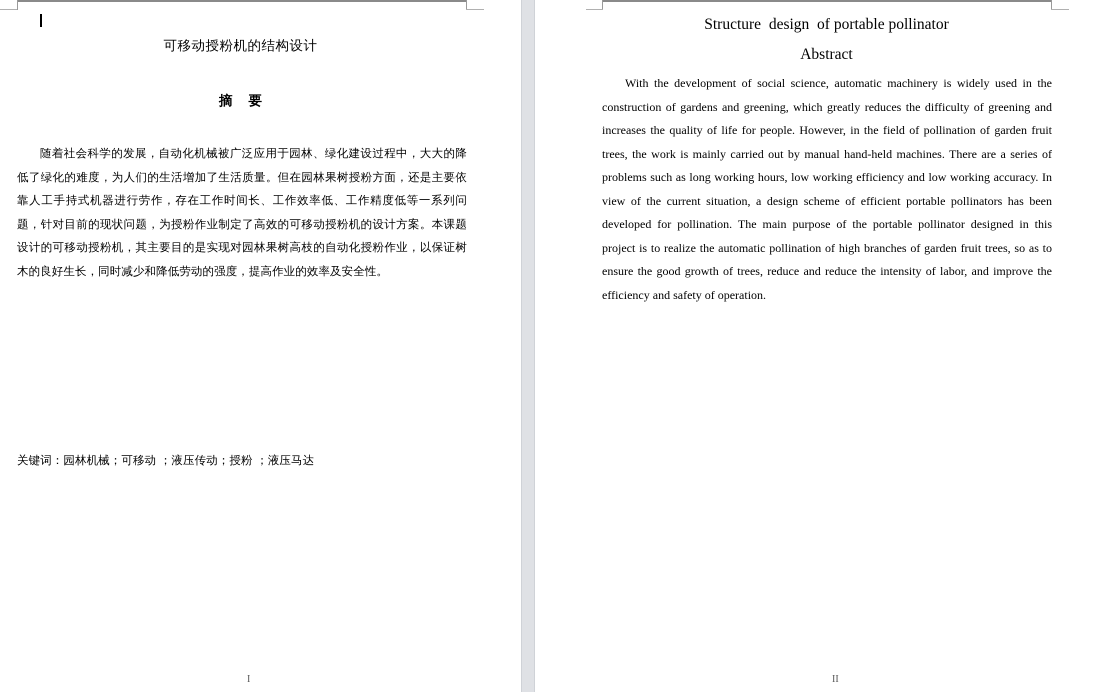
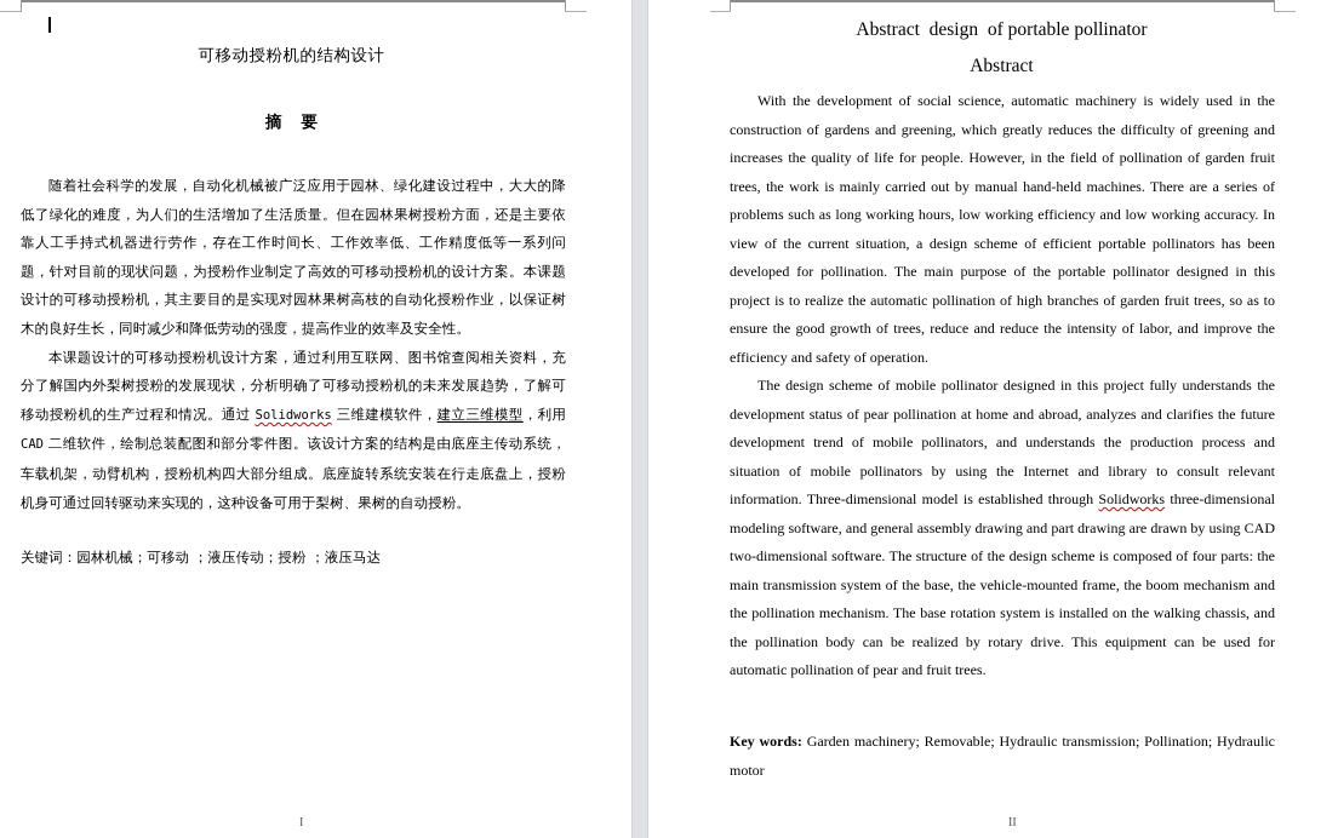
  可移动授粉机的结构设计
  摘 要
  随着社会科学的发展，自动化机械被广泛应用于园林、绿化建设过程中，大大的降低了绿化的难度，为人们的生活增加了生活质量。但在园林果树授粉方面，还是主要依靠人工手持式机器进行劳作，存在工作时间长、工作效率低、工作精度低等一系列问题，针对目前的现状问题，为授粉作业制定了高效的可移动授粉机的设计方案。本课题设计的可移动授粉机，其主要目的是实现对园林果树高枝的自动化授粉作业，以保证树木的良好生长，同时减少和降低劳动的强度，提高作业的效率及安全性。
+ 本课题设计的可移动授粉机设计方案，通过利用互联网、图书馆查阅相关资料，充分了解国内外梨树授粉的发展现状，分析明确了可移动授粉机的未来发展趋势，了解可移动授粉机的生产过程和情况。通过 Solidworks 三维建模软件，建立三维模型，利用 CAD 二维软件，绘制总装配图和部分零件图。该设计方案的结构是由底座主传动系统，车载机架，动臂机构，授粉机构四大部分组成。底座旋转系统安装在行走底盘上，授粉机身可通过回转驱动来实现的，这种设备可用于梨树、果树的自动授粉。
  关键词：园林机械；可移动 ；液压传动；授粉 ；液压马达
  I
- Structure design of portable pollinator
+ Abstract design of portable pollinator
  Abstract
  With the development of social science, automatic machinery is widely used in the construction of gardens and greening, which greatly reduces the difficulty of greening and increases the quality of life for people. However, in the field of pollination of garden fruit trees, the work is mainly carried out by manual hand-held machines. There are a series of problems such as long working hours, low working efficiency and low working accuracy. In view of the current situation, a design scheme of efficient portable pollinators has been developed for pollination. The main purpose of the portable pollinator designed in this project is to realize the automatic pollination of high branches of garden fruit trees, so as to ensure the good growth of trees, reduce and reduce the intensity of labor, and improve the efficiency and safety of operation.
+ The design scheme of mobile pollinator designed in this project fully understands the development status of pear pollination at home and abroad, analyzes and clarifies the future development trend of mobile pollinators, and understands the production process and situation of mobile pollinators by using the Internet and library to consult relevant information. Three-dimensional model is established through Solidworks three-dimensional modeling software, and general assembly drawing and part drawing are drawn by using CAD two-dimensional software. The structure of the design scheme is composed of four parts: the main transmission system of the base, the vehicle-mounted frame, the boom mechanism and the pollination mechanism. The base rotation system is installed on the walking chassis, and the pollination body can be realized by rotary drive. This equipment can be used for automatic pollination of pear and fruit trees.
+ Key words: Garden machinery; Removable; Hydraulic transmission; Pollination; Hydraulic motor
  II
